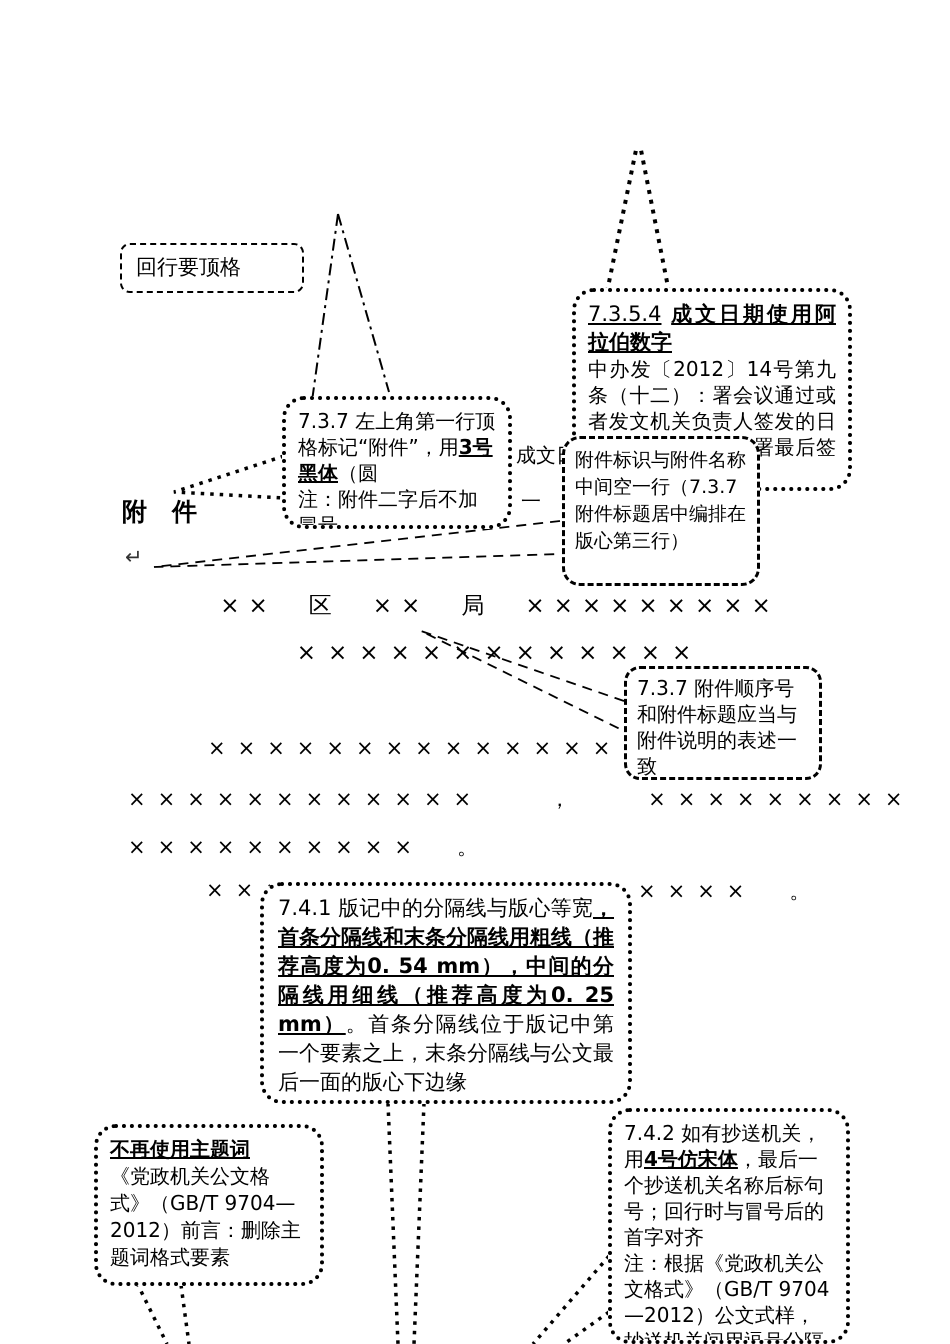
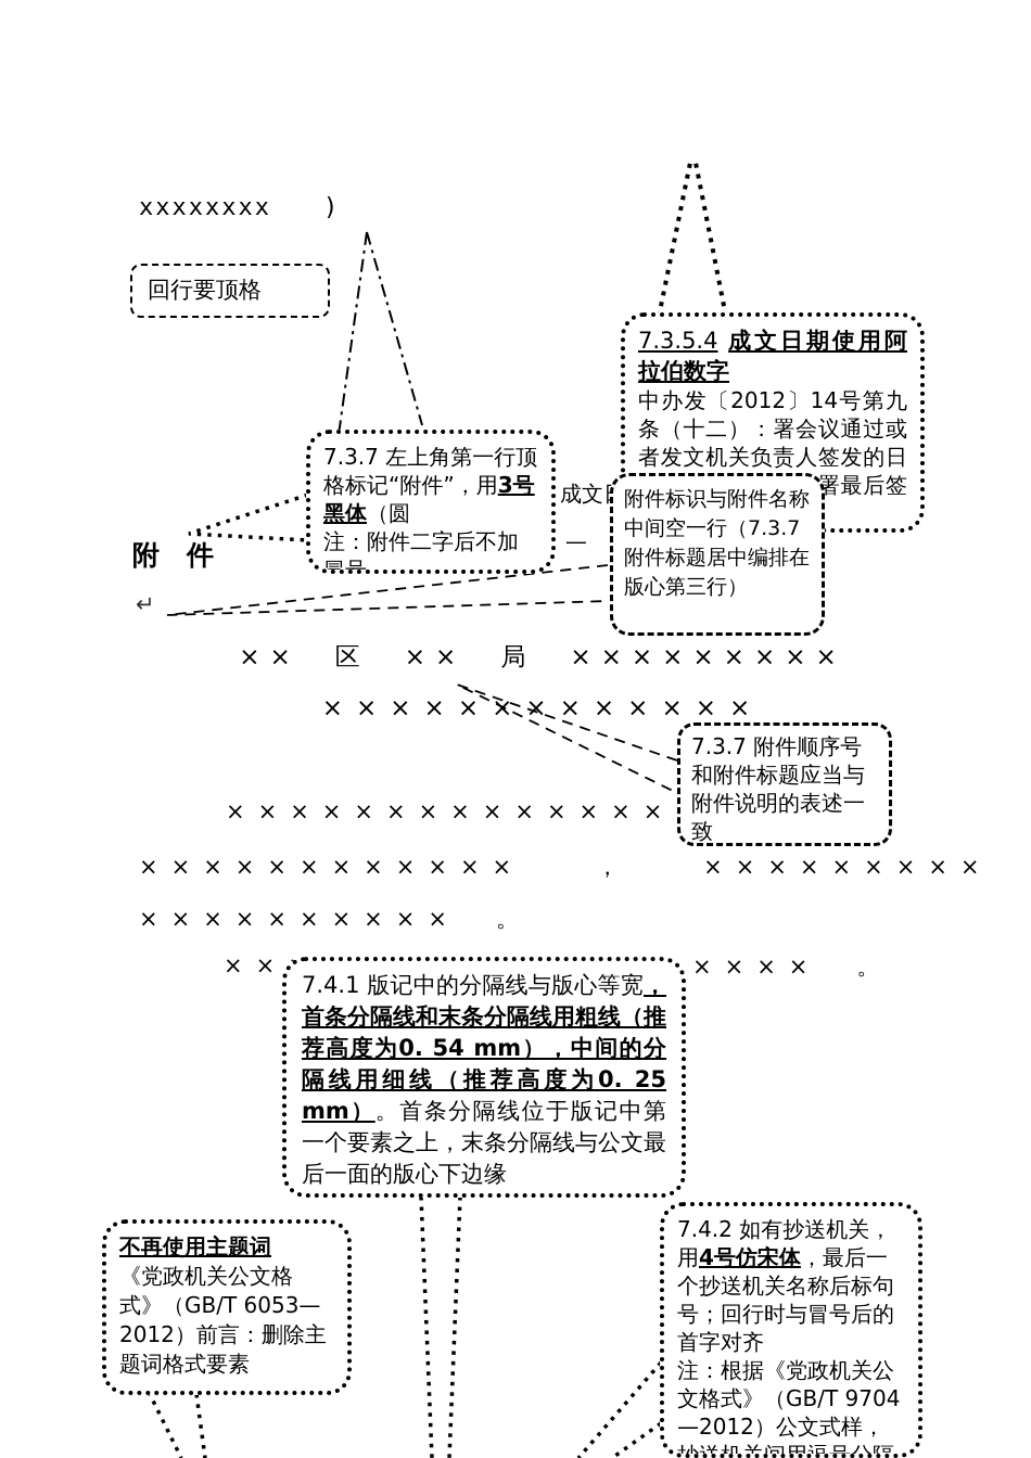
+ xxxxxxxx )
  回行要顶格
  7.3.5.4 成文日期使用阿拉伯数字
  中办发〔2012〕14号第九条（十二）：署会议通过或者发文机关负责人签发的日署最后签
  7.3.7 左上角第一行顶格标记“附件”，用3号黑体（圆
  注：附件二字后不加冒号
  一
  附件标识与附件名称中间空一行（7.3.7 附件标题居中编排在版心第三行）
  附 件
  ↵
  ×× 区 ×× 局 ×××××××××
  ×××××××××××××
  ××××××××××××××
  ×××××××××××× ， ×××××××××
  ×××××××××× 。
  ×××× 。
  7.3.7 附件顺序号和附件标题应当与附件说明的表述一致
  7.4.1 版记中的分隔线与版心等宽，首条分隔线和末条分隔线用粗线（推荐高度为0. 54 mm），中间的分隔线用细线（推荐高度为0. 25 mm）。首条分隔线位于版记中第一个要素之上，末条分隔线与公文最后一面的版心下边缘
  不再使用主题词
- 《党政机关公文格式》（GB/T 9704—2012）前言：删除主题词格式要素
+ 《党政机关公文格式》（GB/T 6053—2012）前言：删除主题词格式要素
  7.4.2 如有抄送机关，用4号仿宋体，最后一个抄送机关名称后标句号；回行时与冒号后的首字对齐
  注：根据《党政机关公文格式》（GB/T 9704—2012）公文式样，
